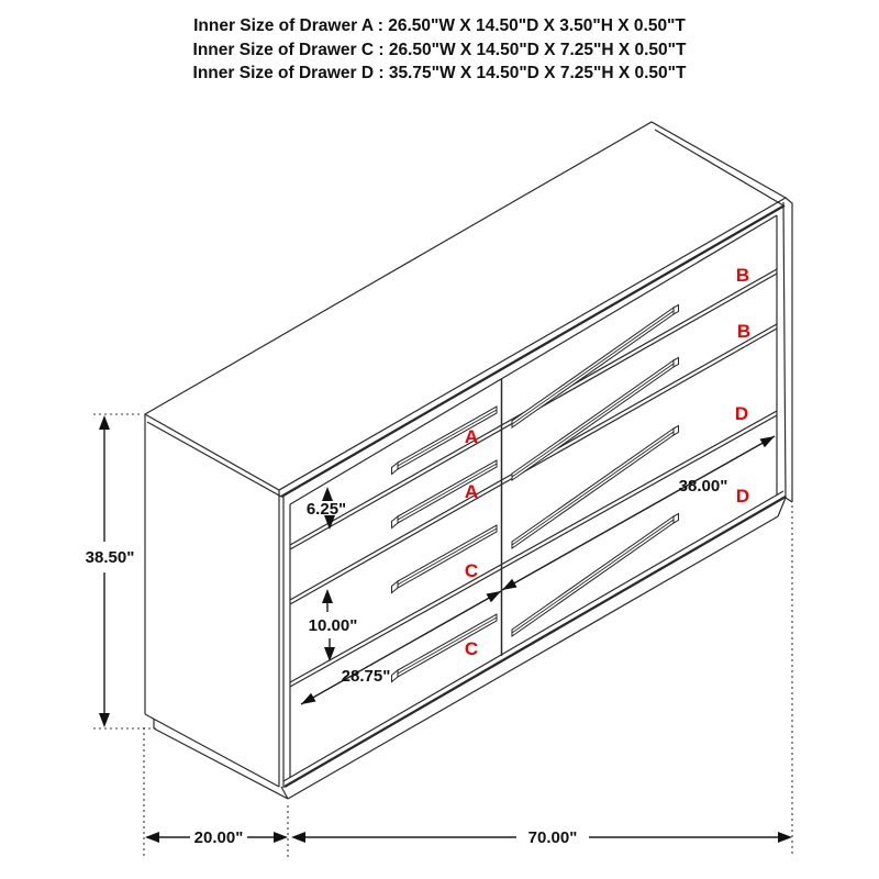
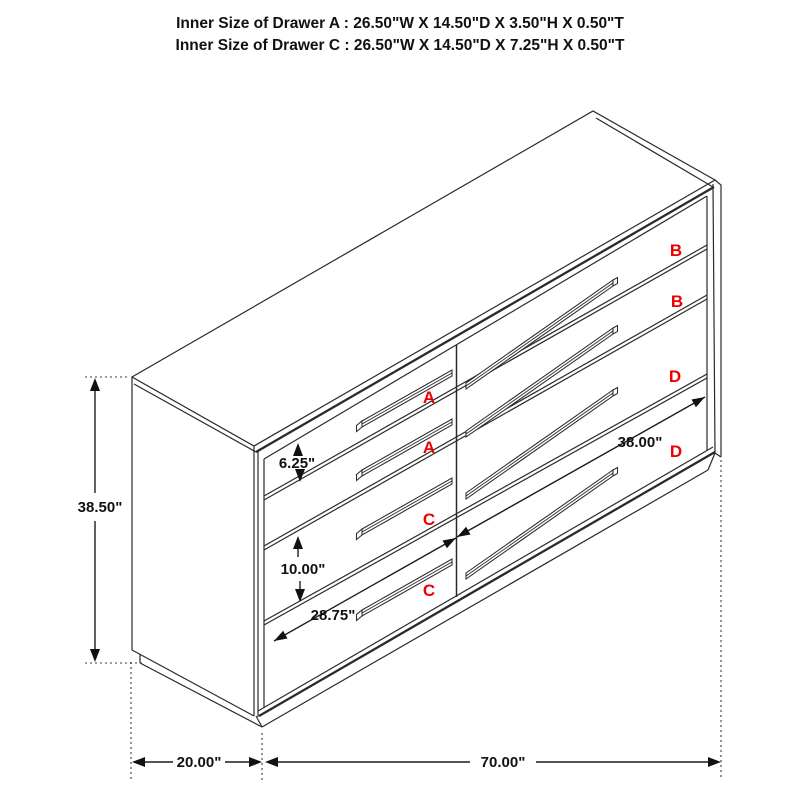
  Inner Size of Drawer A : 26.50"W X 14.50"D X 3.50"H X 0.50"T
  Inner Size of Drawer C : 26.50"W X 14.50"D X 7.25"H X 0.50"T
- Inner Size of Drawer D : 35.75"W X 14.50"D X 7.25"H X 0.50"T
  A
  A
  C
  C
  B
  B
  D
  D
  38.50"
  6.25"
  10.00"
  28.75"
  38.00"
  20.00"
  70.00"
